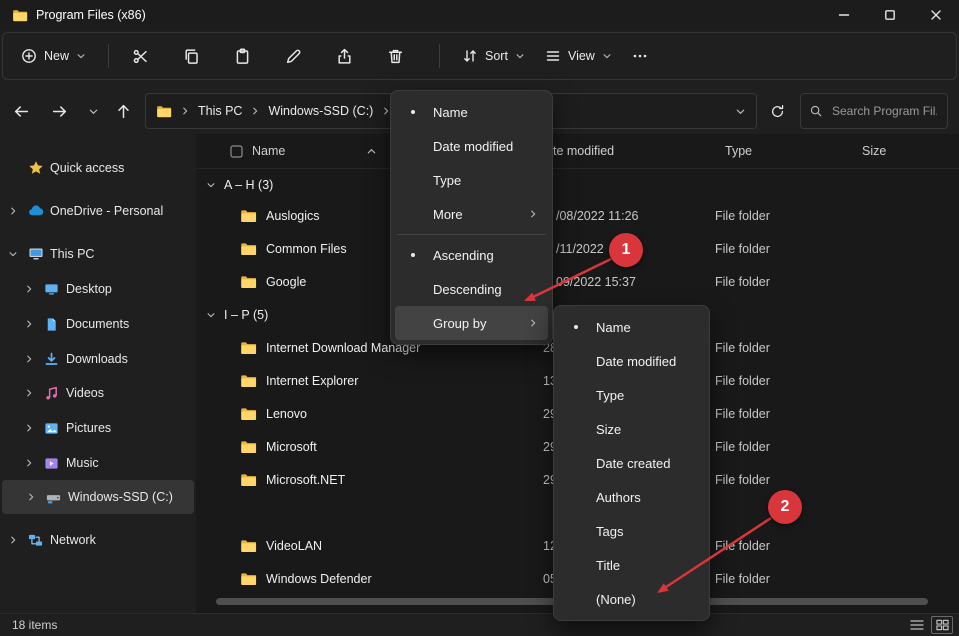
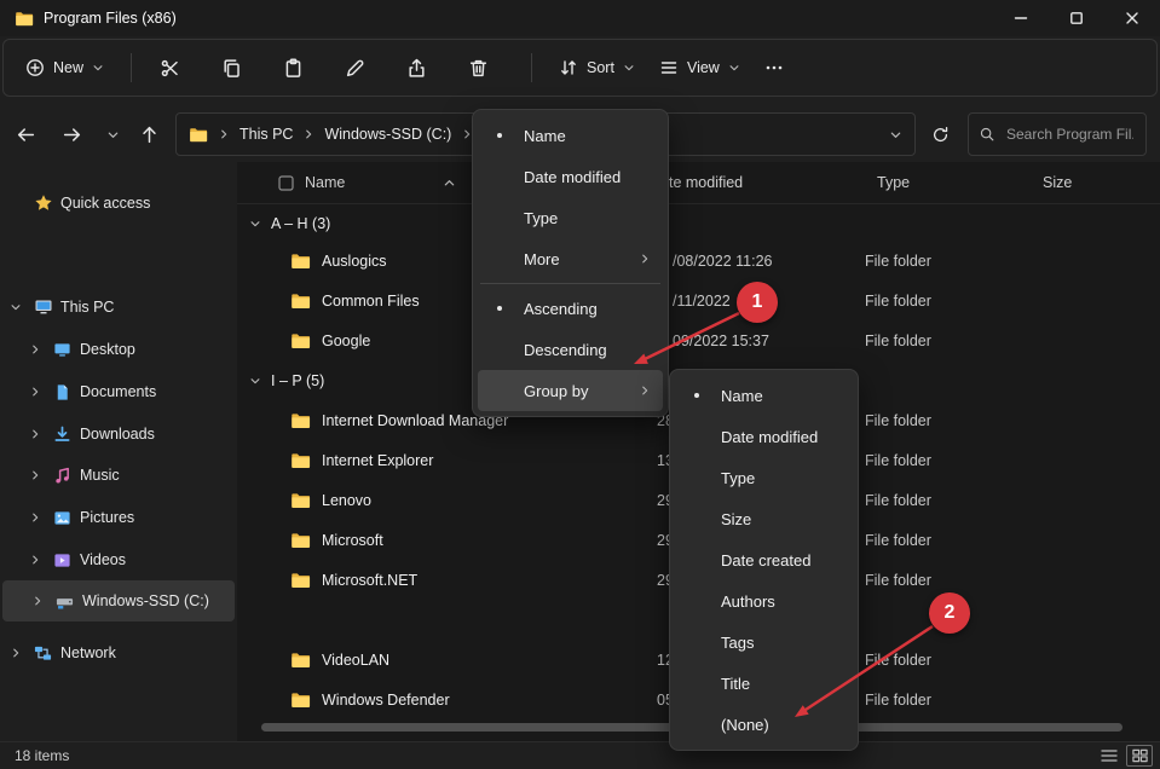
  Program Files (x86)
  New
  Sort
  View
  This PC
  Windows-SSD (C:)
  Search Program Fil
  Quick access
- OneDrive - Personal
  This PC
  Desktop
  Documents
  Downloads
- Videos
+ Music
  Pictures
- Music
+ Videos
  Windows-SSD (C:)
  Network
  Name
  te modified
  Type
  Size
  A – H (3)
  Auslogics
  /08/2022 11:26
  File folder
  Common Files
  /11/2022
  File folder
  Google
  0/2022 15:37
  File folder
  I – P (5)
  Internet Download Manager
  File folder
  Internet Explorer
  File folder
  Lenovo
  File folder
  Microsoft
  File folder
  Microsoft.NET
  File folder
  VideoLAN
  File folder
  Windows Defender
  File folder
  18 items
  Name
  Date modified
  Type
  More
  Ascending
  Descending
  Group by
  Name
  Date modified
  Type
  Size
  Date created
  Authors
  Tags
  Title
  (None)
  1
  2
